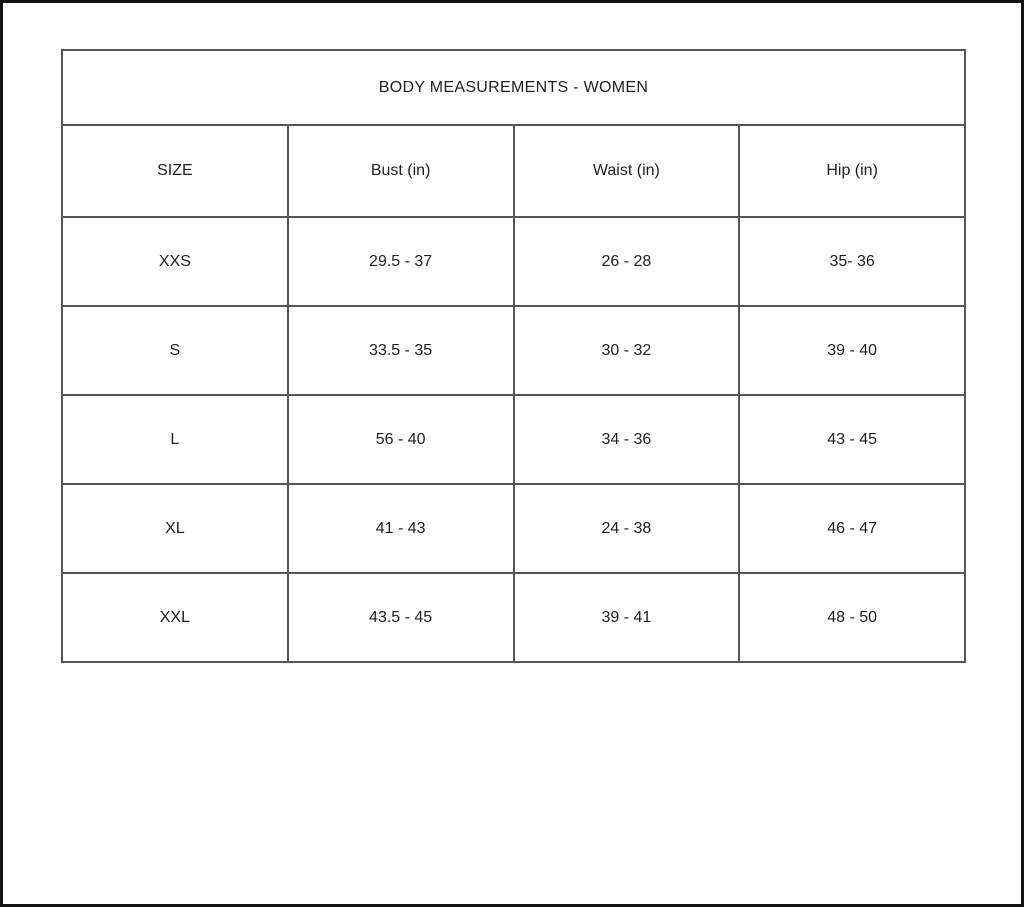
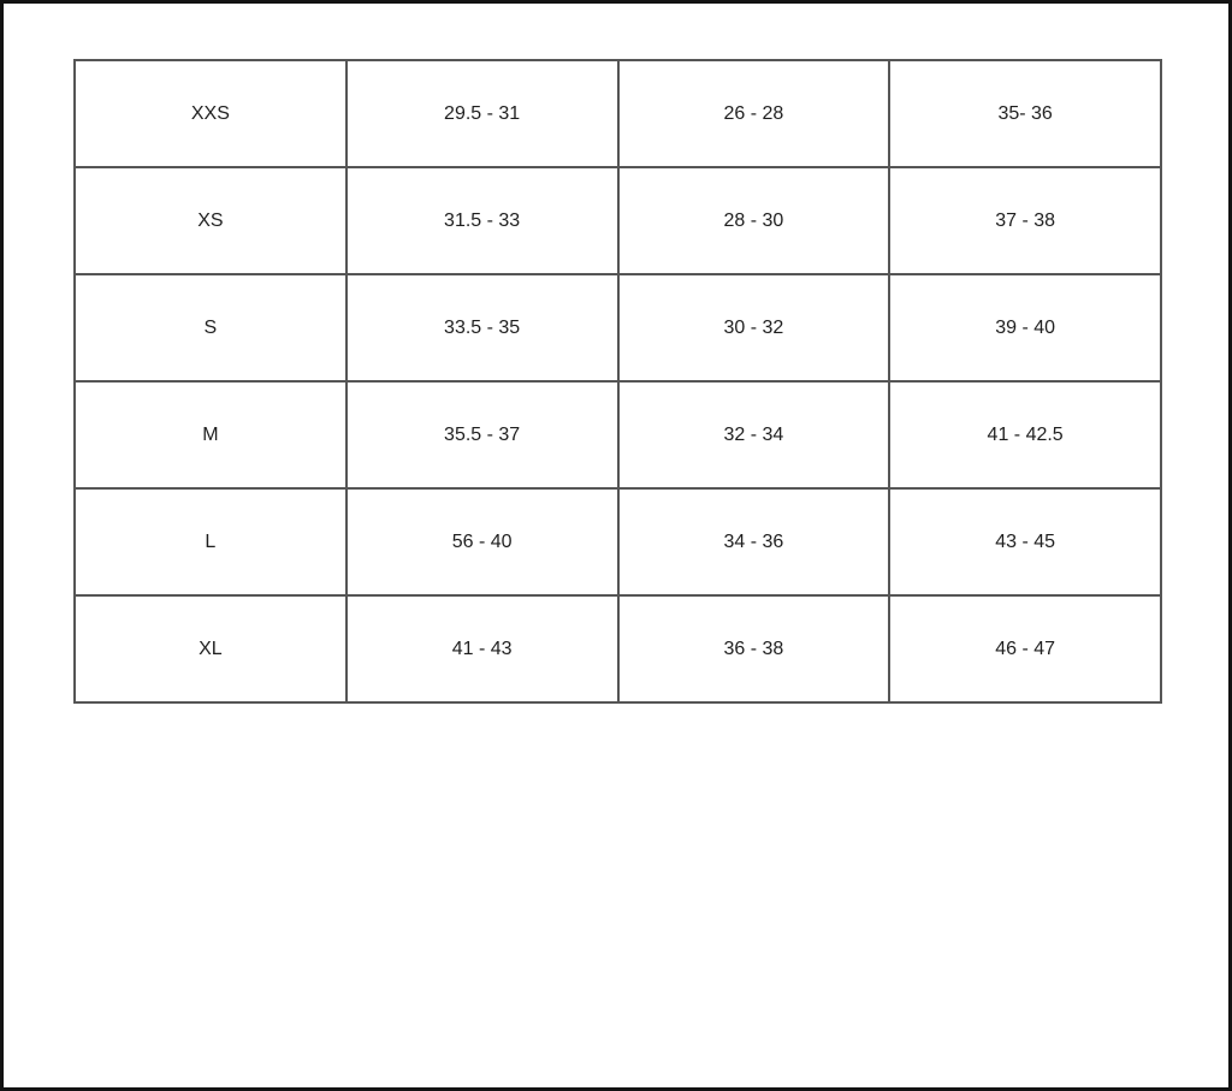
- BODY MEASUREMENTS - WOMEN
- SIZE	Bust (in)	Waist (in)	Hip (in)
- XXS	29.5 - 37	26 - 28	35- 36
+ XXS	29.5 - 31	26 - 28	35- 36
+ XS	31.5 - 33	28 - 30	37 - 38
  S	33.5 - 35	30 - 32	39 - 40
+ M	35.5 - 37	32 - 34	41 - 42.5
  L	56 - 40	34 - 36	43 - 45
- XL	41 - 43	24 - 38	46 - 47
+ XL	41 - 43	36 - 38	46 - 47
- XXL	43.5 - 45	39 - 41	48 - 50
